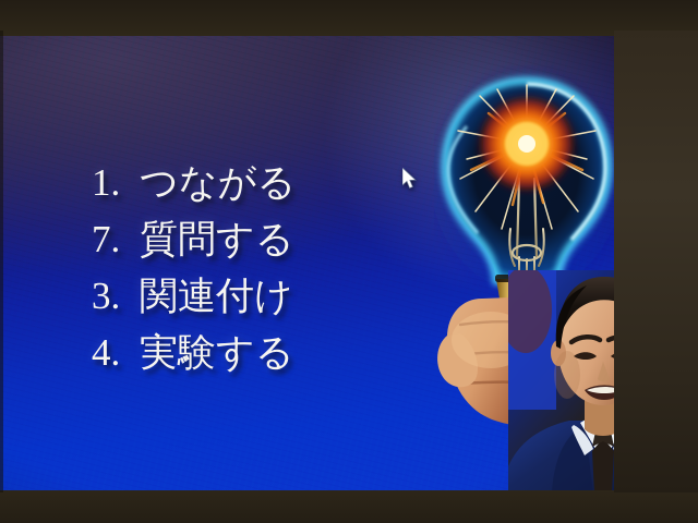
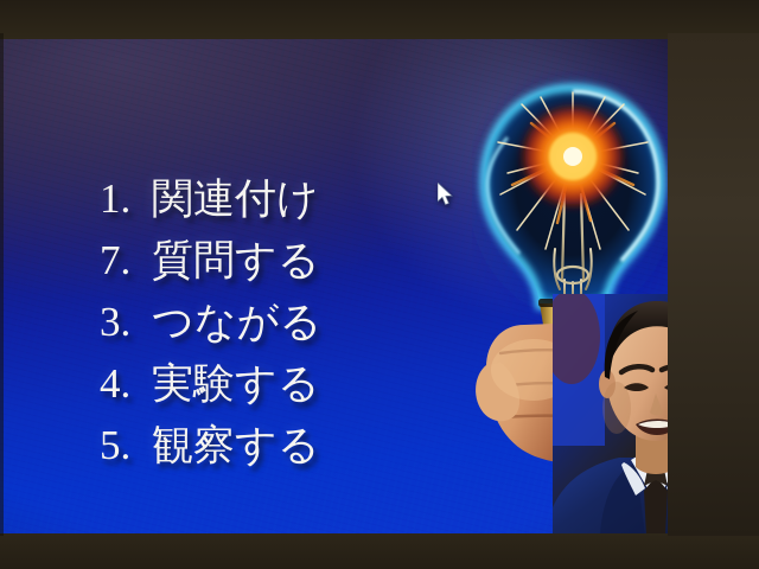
- 1. つながる
+ 1. 関連付け
  7. 質問する
- 3. 関連付け
+ 3. つながる
  4. 実験する
+ 5. 観察する
